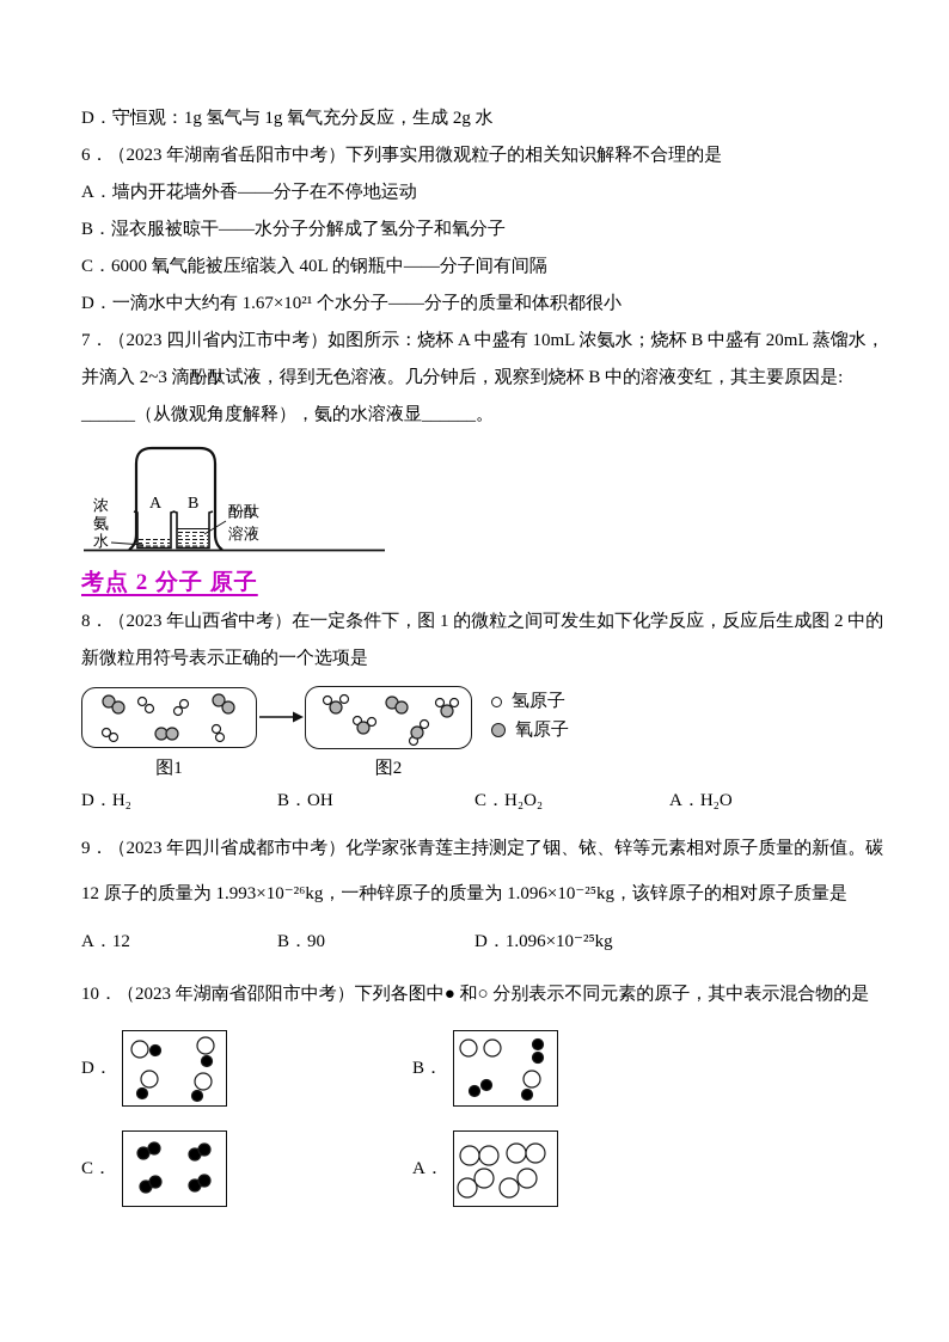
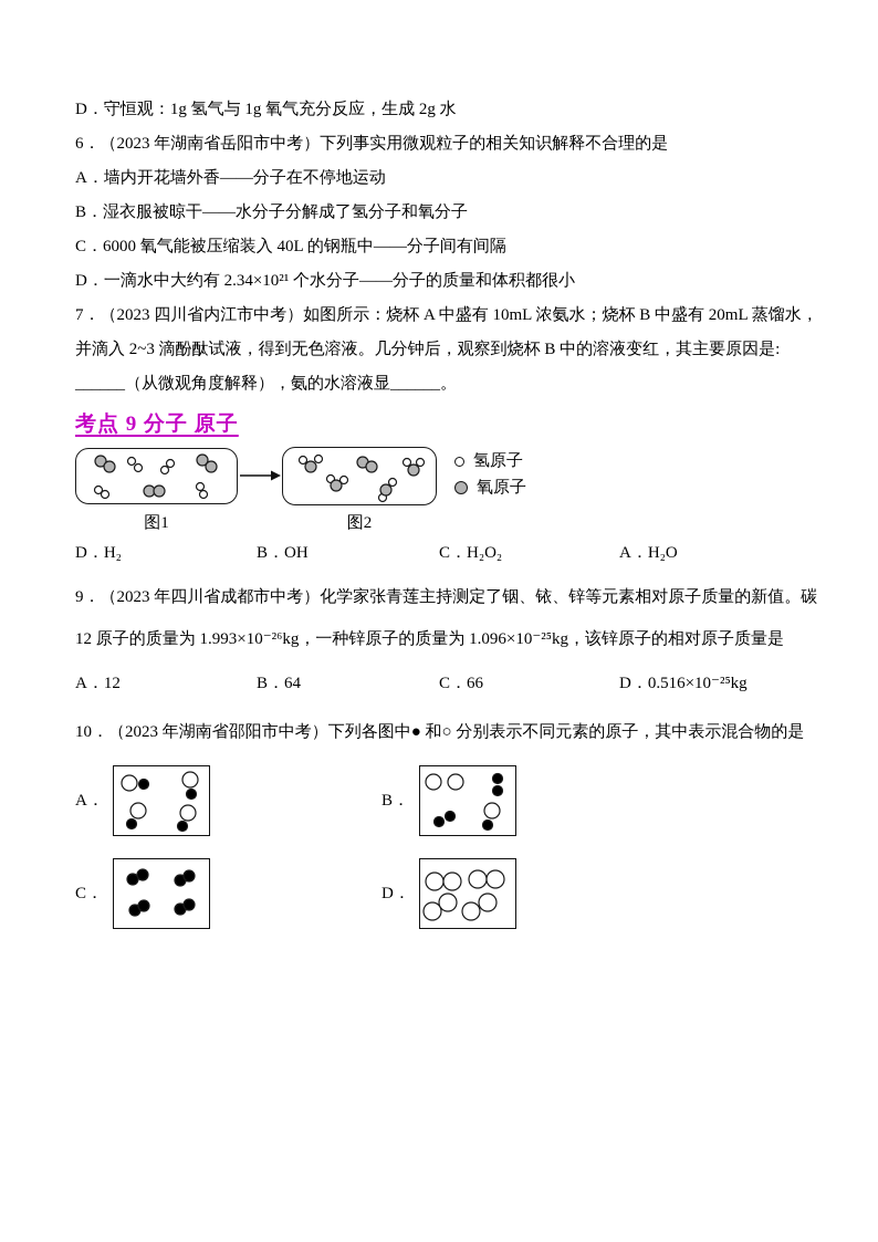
  D．守恒观：1g 氢气与 1g 氧气充分反应，生成 2g 水
  6．（2023 年湖南省岳阳市中考）下列事实用微观粒子的相关知识解释不合理的是
  A．墙内开花墙外香——分子在不停地运动
  B．湿衣服被晾干——水分子分解成了氢分子和氧分子
  C．6000 氧气能被压缩装入 40L 的钢瓶中——分子间有间隔
- D．一滴水中大约有 1.67×10²¹ 个水分子——分子的质量和体积都很小
+ D．一滴水中大约有 2.34×10²¹ 个水分子——分子的质量和体积都很小
  7．（2023 四川省内江市中考）如图所示：烧杯 A 中盛有 10mL 浓氨水；烧杯 B 中盛有 20mL 蒸馏水，并滴入 2~3 滴酚酞试液，得到无色溶液。几分钟后，观察到烧杯 B 中的溶液变红，其主要原因是: ______（从微观角度解释），氨的水溶液显______。
- A
- B
- 浓
- 氨
- 水
- 酚酞
- 溶液
- 考点 2 分子 原子
+ 考点 9 分子 原子
- 8．（2023 年山西省中考）在一定条件下，图 1 的微粒之间可发生如下化学反应，反应后生成图 2 中的新微粒用符号表示正确的一个选项是
  氢原子
  氧原子
  图1
  图2
  D．H₂
  B．OH
  C．H₂O₂
  A．H₂O
  9．（2023 年四川省成都市中考）化学家张青莲主持测定了铟、铱、锌等元素相对原子质量的新值。碳 12 原子的质量为 1.993×10⁻²⁶kg，一种锌原子的质量为 1.096×10⁻²⁵kg，该锌原子的相对原子质量是
  A．12
- B．90
+ B．64
+ C．66
- D．1.096×10⁻²⁵kg
+ D．0.516×10⁻²⁵kg
  10．（2023 年湖南省邵阳市中考）下列各图中● 和○ 分别表示不同元素的原子，其中表示混合物的是
- D．
+ A．
  B．
  C．
- A．
+ D．
